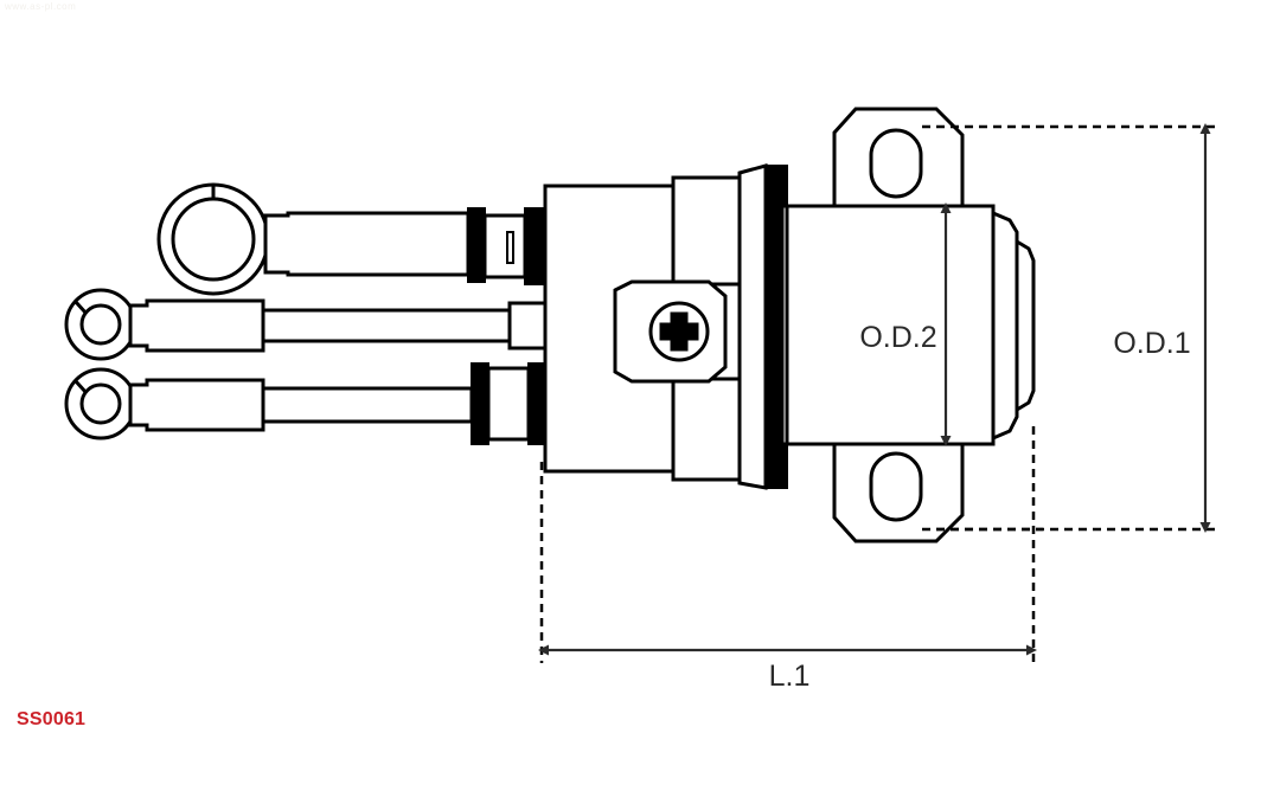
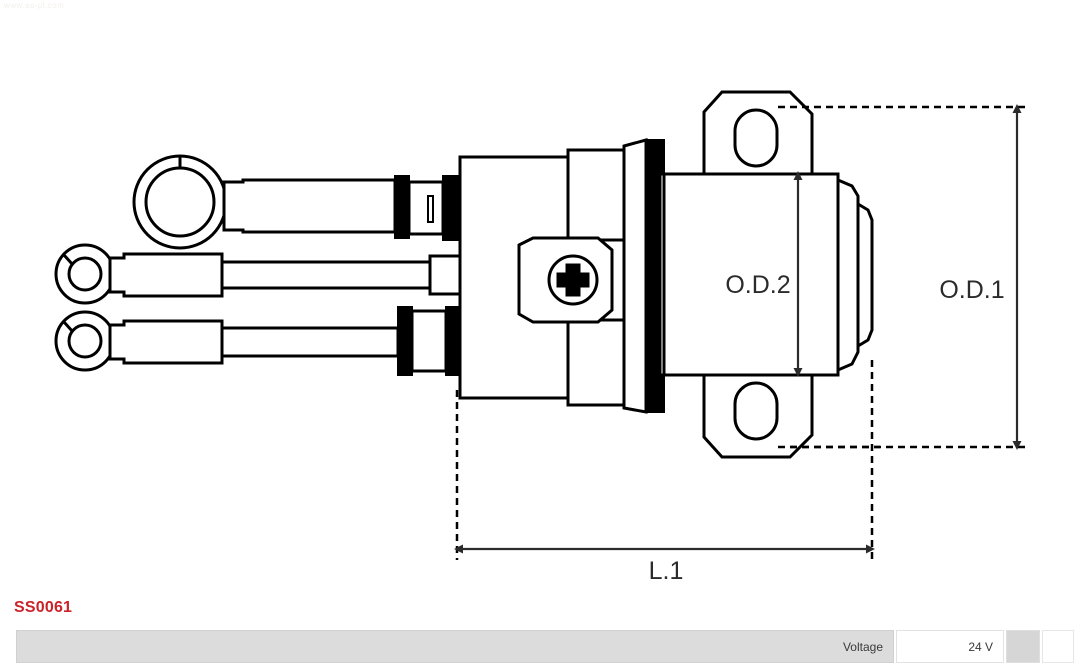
  O.D.1
  O.D.2
  L.1
  SS0061
+ Voltage	24 V
